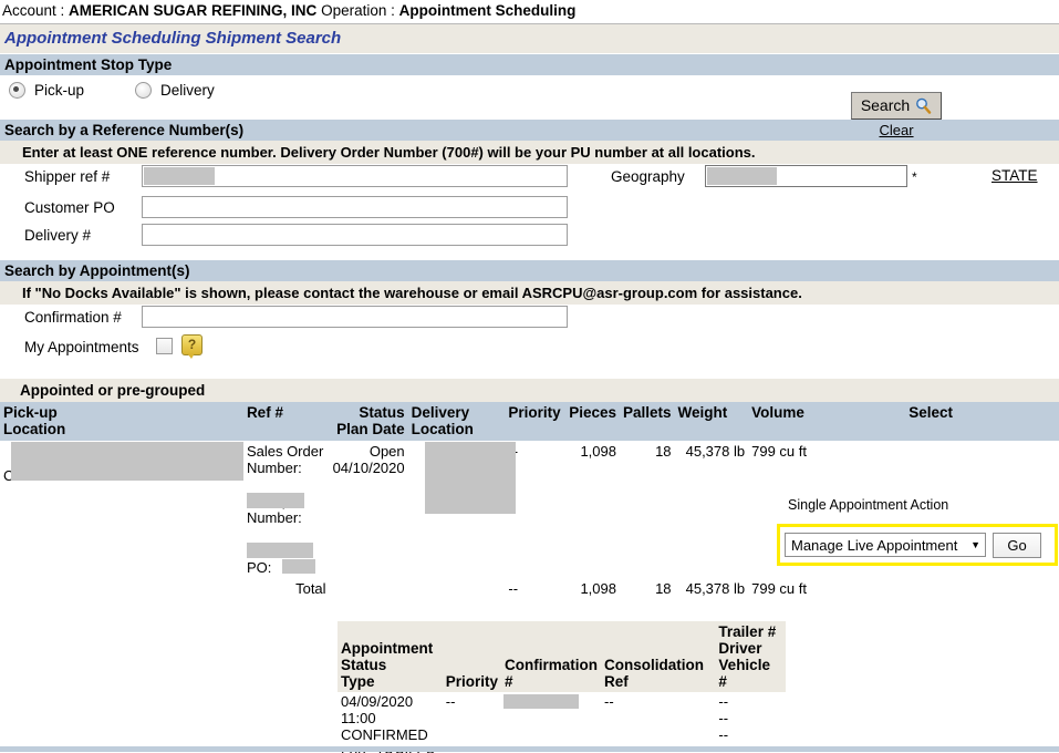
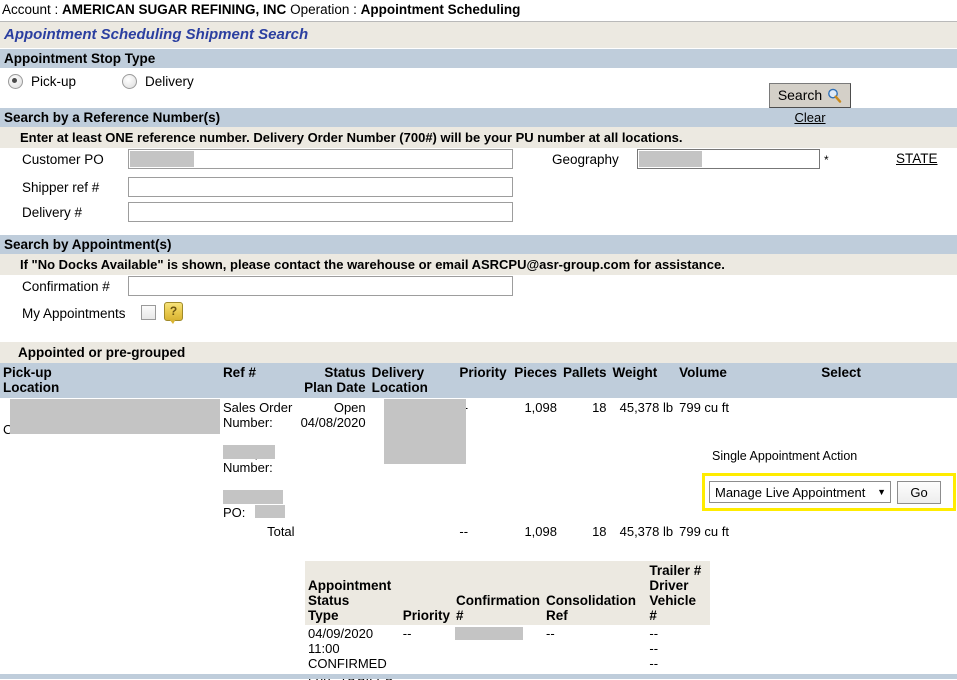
  Account : AMERICAN SUGAR REFINING, INC Operation : Appointment Scheduling
  Appointment Scheduling Shipment Search
  Appointment Stop Type
  Pick-up
  Delivery
  Search
  Clear
  Search by a Reference Number(s)
  Enter at least ONE reference number. Delivery Order Number (700#) will be your PU number at all locations.
- Shipper ref #
+ Customer PO
  Geography
  *
  STATE
- Customer PO
+ Shipper ref #
  Delivery #
  Search by Appointment(s)
  If "No Docks Available" is shown, please contact the warehouse or email ASRCPU@asr-group.com for assistance.
  Confirmation #
  My Appointments
  ?
  Appointed or pre-grouped
  Pick-upLocation	Ref #	StatusPlan Date	DeliveryLocation	Priority	Pieces	Pallets	Weight	Volume	Select
- C	Sales Order Number: Number: PO:	Open 04/10/2020		-	1,098	18	45,378 lb	799 cu ft
+ C	Sales Order Number: Number: PO:	Open 04/08/2020		-	1,098	18	45,378 lb	799 cu ft
  	Total			--	1,098	18	45,378 lb	799 cu ft
  Single Appointment Action
  Manage Live Appointment
  ▼
  Go
  AppointmentStatusType	Priority	Confirmation#	ConsolidationRef	Trailer #DriverVehicle#
  04/09/2020 11:00 CONFIRMED	--		--	-- -- --
